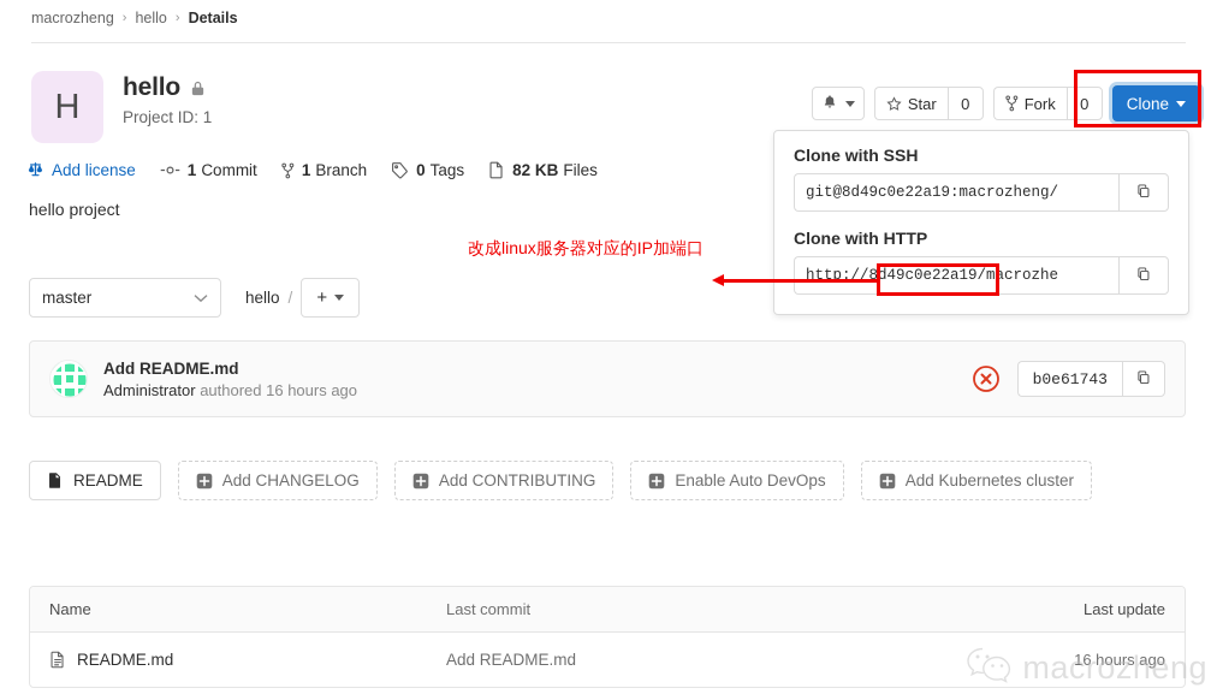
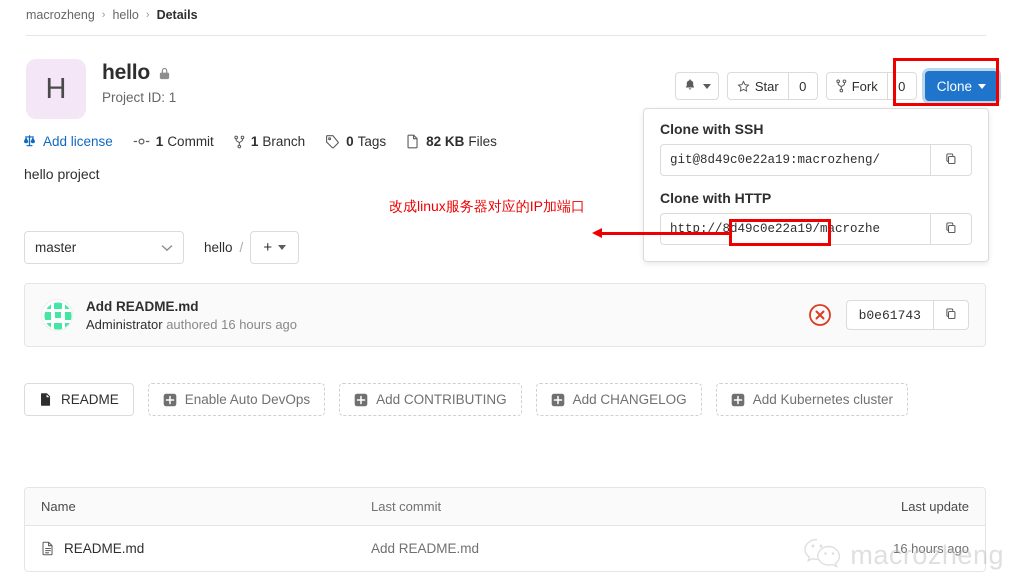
  macrozheng
  ›
  hello
  ›
  Details
  H
  hello
  Project ID: 1
  Star
  0
  Fork
  0
  Clone
  Clone with SSH
  git@8d49c0e22a19:macrozheng/
  Clone with HTTP
  http://8d49c0e22a19/macrozhe
  改成linux服务器对应的IP加端口
  Add license
  1
  Commit
  1
  Branch
  0
  Tags
  82 KB
  Files
  hello project
  master
  hello /
  +
  Add README.md
  Administrator authored 16 hours ago
  b0e61743
  README
- Add CHANGELOG
+ Enable Auto DevOps
  Add CONTRIBUTING
- Enable Auto DevOps
+ Add CHANGELOG
  Add Kubernetes cluster
  Name
  Last commit
  Last update
  README.md
  Add README.md
  16 hours ago
  macrozheng
